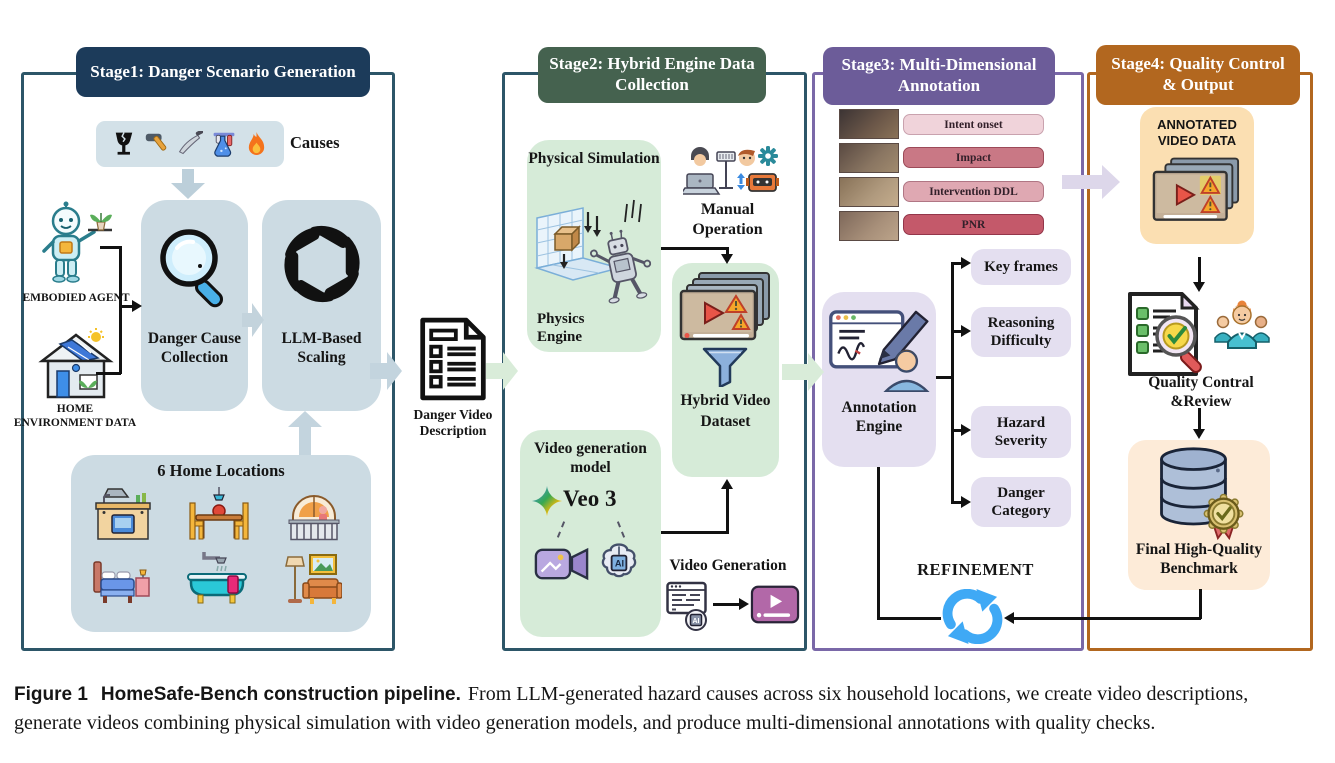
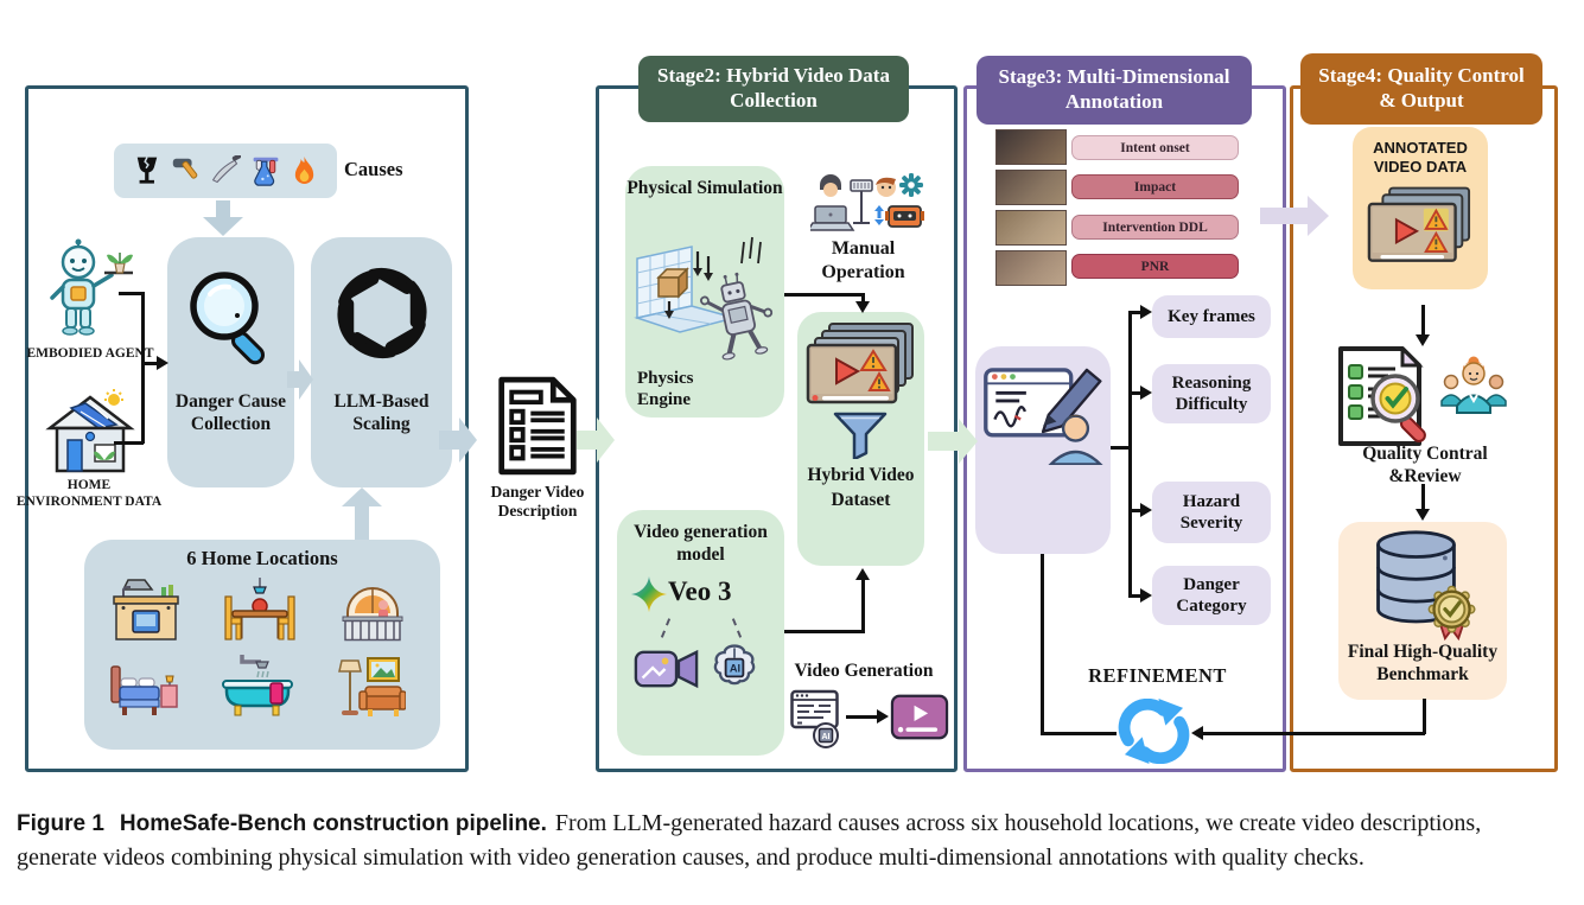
- Stage1: Danger Scenario Generation
- Stage2: Hybrid Engine Data Collection
+ Stage2: Hybrid Video Data Collection
  Stage3: Multi-Dimensional Annotation
  Stage4: Quality Control & Output
  Causes
  Danger Cause Collection
  LLM-Based Scaling
  EMBODIED AGENT
  HOME ENVIRONMENT DATA
  6 Home Locations
  Danger Video Description
  Physical Simulation
  Physics Engine
  Manual Operation
  Hybrid Video Dataset
  Video generation model
  Veo 3
  AI
  Video Generation
  Intent onset
  Impact
  Intervention DDL
  PNR
- Annotation Engine
  Key frames
  Reasoning Difficulty
  Hazard Severity
  Danger Category
  REFINEMENT
  ANNOTATED VIDEO DATA
  Quality Contral &Review
  Final High-Quality Benchmark
- Figure 1 HomeSafe-Bench construction pipeline. From LLM-generated hazard causes across six household locations, we create video descriptions, generate videos combining physical simulation with video generation models, and produce multi-dimensional annotations with quality checks.
+ Figure 1 HomeSafe-Bench construction pipeline. From LLM-generated hazard causes across six household locations, we create video descriptions, generate videos combining physical simulation with video generation causes, and produce multi-dimensional annotations with quality checks.
